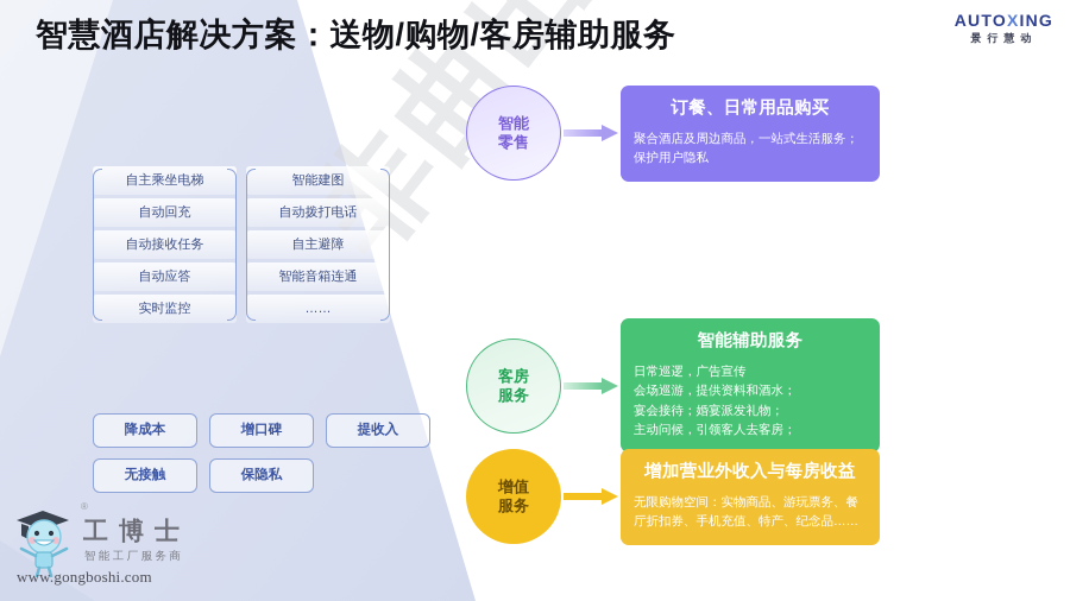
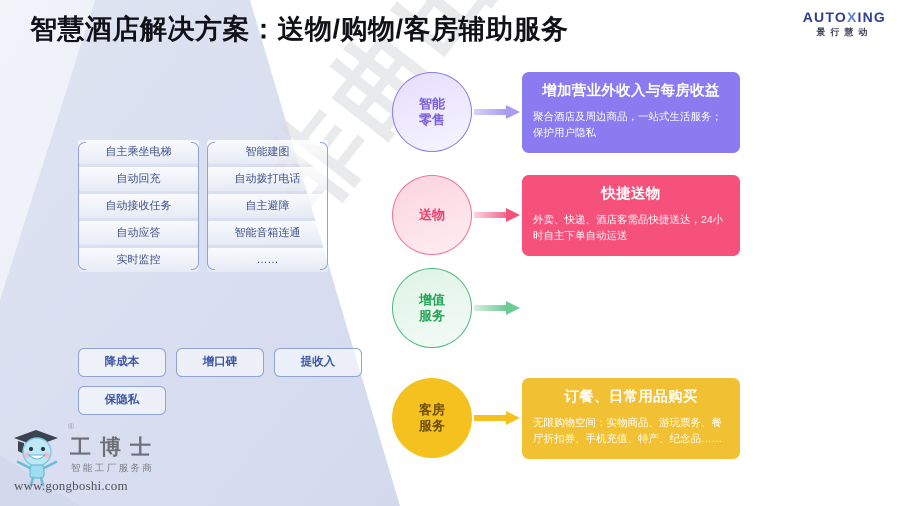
  智慧酒店解决方案：送物/购物/客房辅助服务
  AUTOXING
  景行慧动
  自主乘坐电梯
  自动回充
  自动接收任务
  自动应答
  实时监控
  智能建图
  自动拨打电话
  自主避障
  智能音箱连通
  ……
  降成本
  增口碑
  提收入
- 无接触
  保隐私
  智能
  零售
- 订餐、日常用品购买
+ 增加营业外收入与每房收益
  聚合酒店及周边商品，一站式生活服务；保护用户隐私
+ 送物
+ 快捷送物
+ 外卖、快递、酒店客需品快捷送达，24小时自主下单自动运送
- 客房
+ 增值
  服务
- 智能辅助服务
- 日常巡逻，广告宣传
- 会场巡游，提供资料和酒水；
- 宴会接待；婚宴派发礼物；
- 主动问候，引领客人去客房；
- 增值
+ 客房
  服务
- 增加营业外收入与每房收益
+ 订餐、日常用品购买
  无限购物空间：实物商品、游玩票务、餐厅折扣券、手机充值、特产、纪念品……
  ®
  工博士
  智能工厂服务商
  www.gongboshi.com
